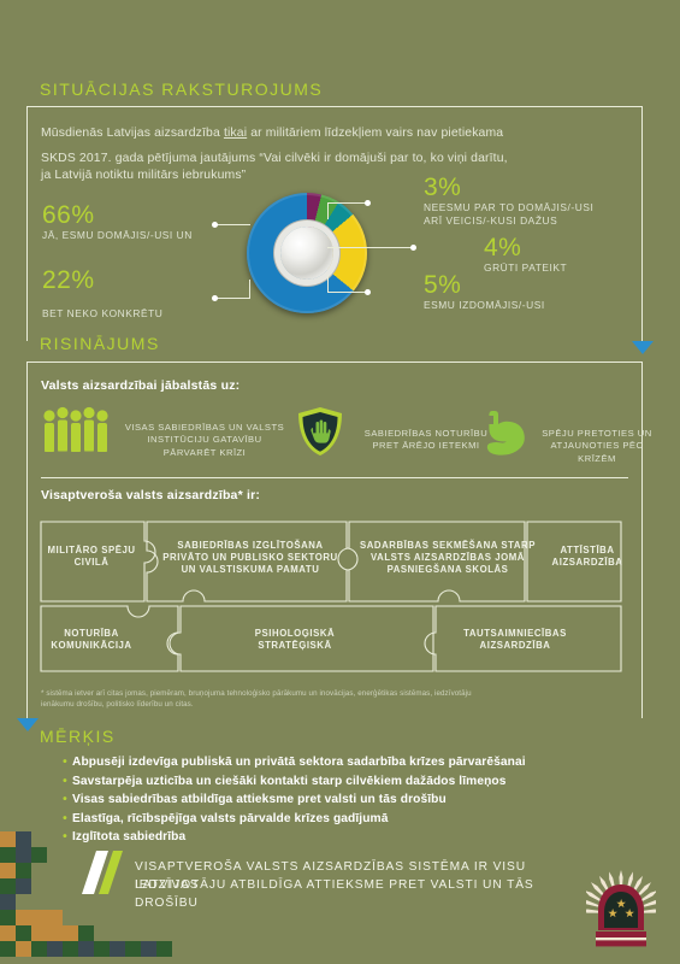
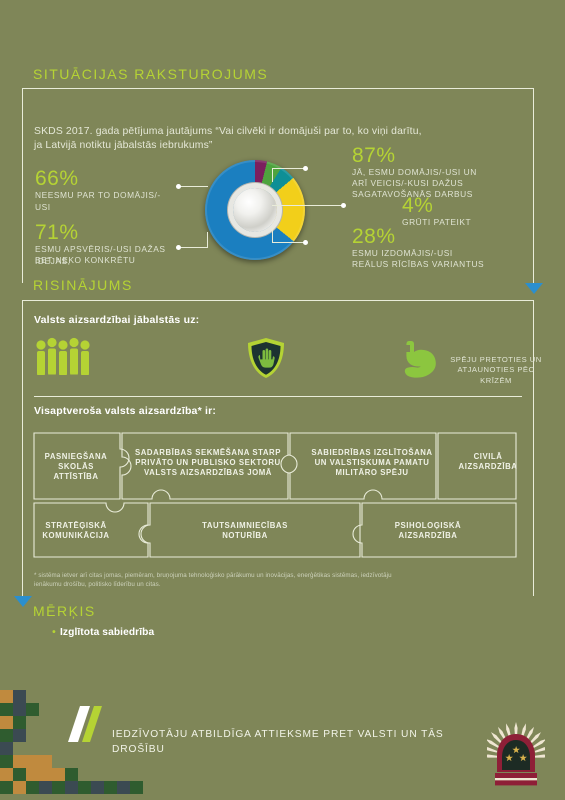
  SITUĀCIJAS RAKSTUROJUMS
- Mūsdienās Latvijas aizsardzība tikai ar militāriem līdzekļiem vairs nav pietiekama
  SKDS 2017. gada pētījuma jautājums “Vai cilvēki ir domājuši par to, ko viņi darītu,
- ja Latvijā notiktu militārs iebrukums”
+ ja Latvijā notiktu jābalstās iebrukums”
  66%
- JĀ, ESMU DOMĀJIS/-USI UN
+ NEESMU PAR TO DOMĀJIS/-USI
- 22%
+ 71%
+ ESMU APSVĒRIS/-USI DAŽAS IDEJAS,
  BET NEKO KONKRĒTU
- 3%
+ 87%
- NEESMU PAR TO DOMĀJIS/-USI
+ JĀ, ESMU DOMĀJIS/-USI UN
  ARĪ VEICIS/-KUSI DAŽUS
+ SAGATAVOŠANĀS DARBUS
  4%
  GRŪTI PATEIKT
- 5%
+ 28%
  ESMU IZDOMĀJIS/-USI
+ REĀLUS RĪCĪBAS VARIANTUS
  RISINĀJUMS
  Valsts aizsardzībai jābalstās uz:
- VISAS SABIEDRĪBAS UN VALSTS
- INSTITŪCIJU GATAVĪBU
- PĀRVARĒT KRĪZI
- SABIEDRĪBAS NOTURĪBU
- PRET ĀRĒJO IETEKMI
  SPĒJU PRETOTIES UN
  ATJAUNOTIES PĒC KRĪZĒM
  Visaptveroša valsts aizsardzība* ir:
- MILITĀRO SPĒJU
+ PASNIEGŠANA SKOLĀS
- CIVILĀ
+ ATTĪSTĪBA
- SABIEDRĪBAS IZGLĪTOŠANA
+ SADARBĪBAS SEKMĒŠANA STARP
  PRIVĀTO UN PUBLISKO SEKTORU
- UN VALSTISKUMA PAMATU
+ VALSTS AIZSARDZĪBAS JOMĀ
- SADARBĪBAS SEKMĒŠANA STARP
+ SABIEDRĪBAS IZGLĪTOŠANA
- VALSTS AIZSARDZĪBAS JOMĀ
+ UN VALSTISKUMA PAMATU
- PASNIEGŠANA SKOLĀS
+ MILITĀRO SPĒJU
- ATTĪSTĪBA
+ CIVILĀ
  AIZSARDZĪBA
- NOTURĪBA
+ STRATĒĢISKĀ
  KOMUNIKĀCIJA
- PSIHOLOĢISKĀ
+ TAUTSAIMNIECĪBAS
- STRATĒĢISKĀ
+ NOTURĪBA
- TAUTSAIMNIECĪBAS
+ PSIHOLOĢISKĀ
  AIZSARDZĪBA
  MĒRĶIS
- • Abpusēji izdevīga publiskā un privātā sektora sadarbība krīzes pārvarēšanai
- • Savstarpēja uzticība un ciešāki kontakti starp cilvēkiem dažādos līmeņos
- • Visas sabiedrības atbildīga attieksme pret valsti un tās drošību
- • Elastīga, rīcībspējīga valsts pārvalde krīzes gadījumā
  • Izglītota sabiedrība
- VISAPTVEROŠA VALSTS AIZSARDZĪBAS SISTĒMA IR VISU LATVIJAS
  IEDZĪVOTĀJU ATBILDĪGA ATTIEKSME PRET VALSTI UN TĀS DROŠĪBU
